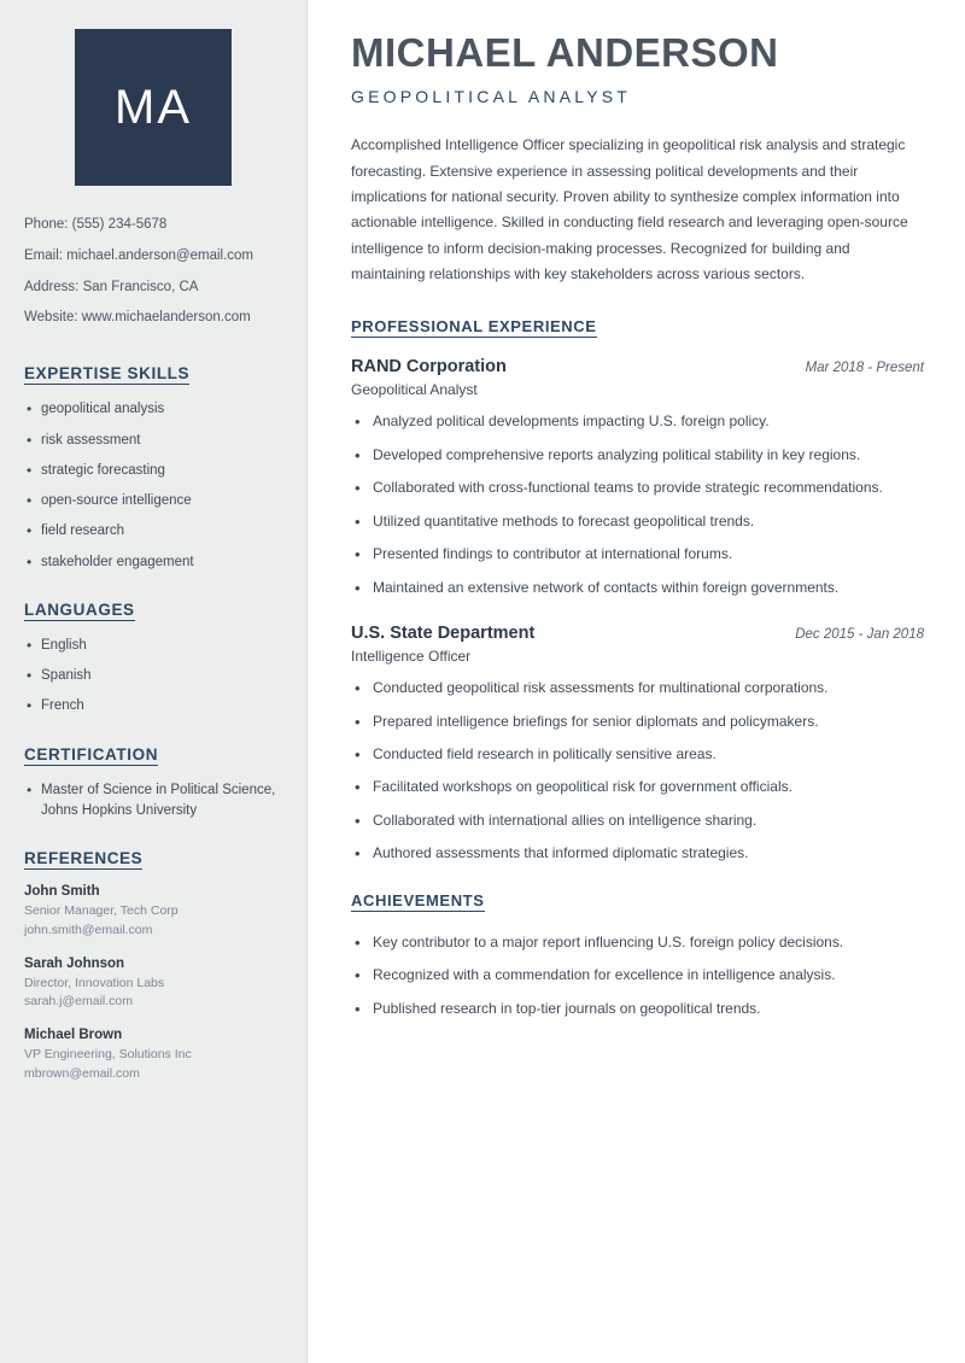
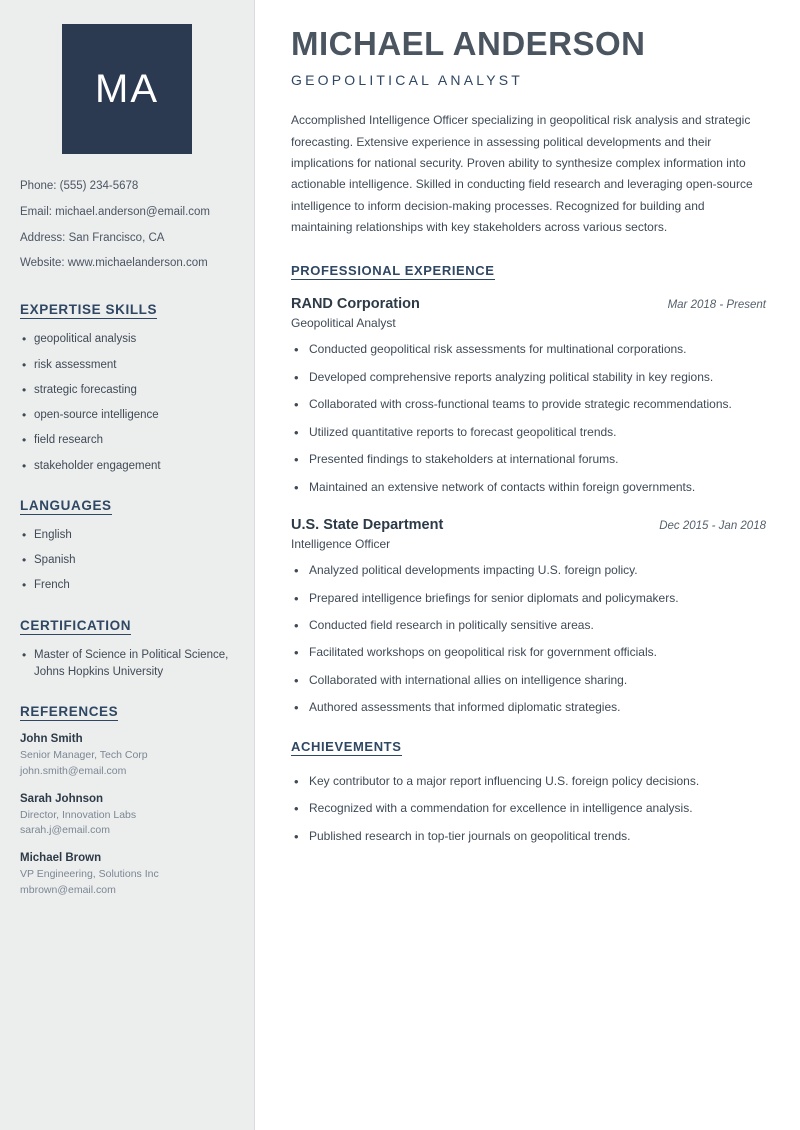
  MA
  Phone: (555) 234-5678
  Email: michael.anderson@email.com
  Address: San Francisco, CA
  Website: www.michaelanderson.com
  EXPERTISE SKILLS
  geopolitical analysis
  risk assessment
  strategic forecasting
  open-source intelligence
  field research
  stakeholder engagement
  LANGUAGES
  English
  Spanish
  French
  CERTIFICATION
  Master of Science in Political Science, Johns Hopkins University
  REFERENCES
  John Smith
  Senior Manager, Tech Corp
  john.smith@email.com
  Sarah Johnson
  Director, Innovation Labs
  sarah.j@email.com
  Michael Brown
  VP Engineering, Solutions Inc
  mbrown@email.com
  MICHAEL ANDERSON
  GEOPOLITICAL ANALYST
  Accomplished Intelligence Officer specializing in geopolitical risk analysis and strategic forecasting. Extensive experience in assessing political developments and their implications for national security. Proven ability to synthesize complex information into actionable intelligence. Skilled in conducting field research and leveraging open-source intelligence to inform decision-making processes. Recognized for building and maintaining relationships with key stakeholders across various sectors.
  PROFESSIONAL EXPERIENCE
  RAND Corporation
  Mar 2018 - Present
  Geopolitical Analyst
- Analyzed political developments impacting U.S. foreign policy.
+ Conducted geopolitical risk assessments for multinational corporations.
  Developed comprehensive reports analyzing political stability in key regions.
  Collaborated with cross-functional teams to provide strategic recommendations.
- Utilized quantitative methods to forecast geopolitical trends.
+ Utilized quantitative reports to forecast geopolitical trends.
- Presented findings to contributor at international forums.
+ Presented findings to stakeholders at international forums.
  Maintained an extensive network of contacts within foreign governments.
  U.S. State Department
  Dec 2015 - Jan 2018
  Intelligence Officer
- Conducted geopolitical risk assessments for multinational corporations.
+ Analyzed political developments impacting U.S. foreign policy.
  Prepared intelligence briefings for senior diplomats and policymakers.
  Conducted field research in politically sensitive areas.
  Facilitated workshops on geopolitical risk for government officials.
  Collaborated with international allies on intelligence sharing.
  Authored assessments that informed diplomatic strategies.
  ACHIEVEMENTS
  Key contributor to a major report influencing U.S. foreign policy decisions.
  Recognized with a commendation for excellence in intelligence analysis.
  Published research in top-tier journals on geopolitical trends.
